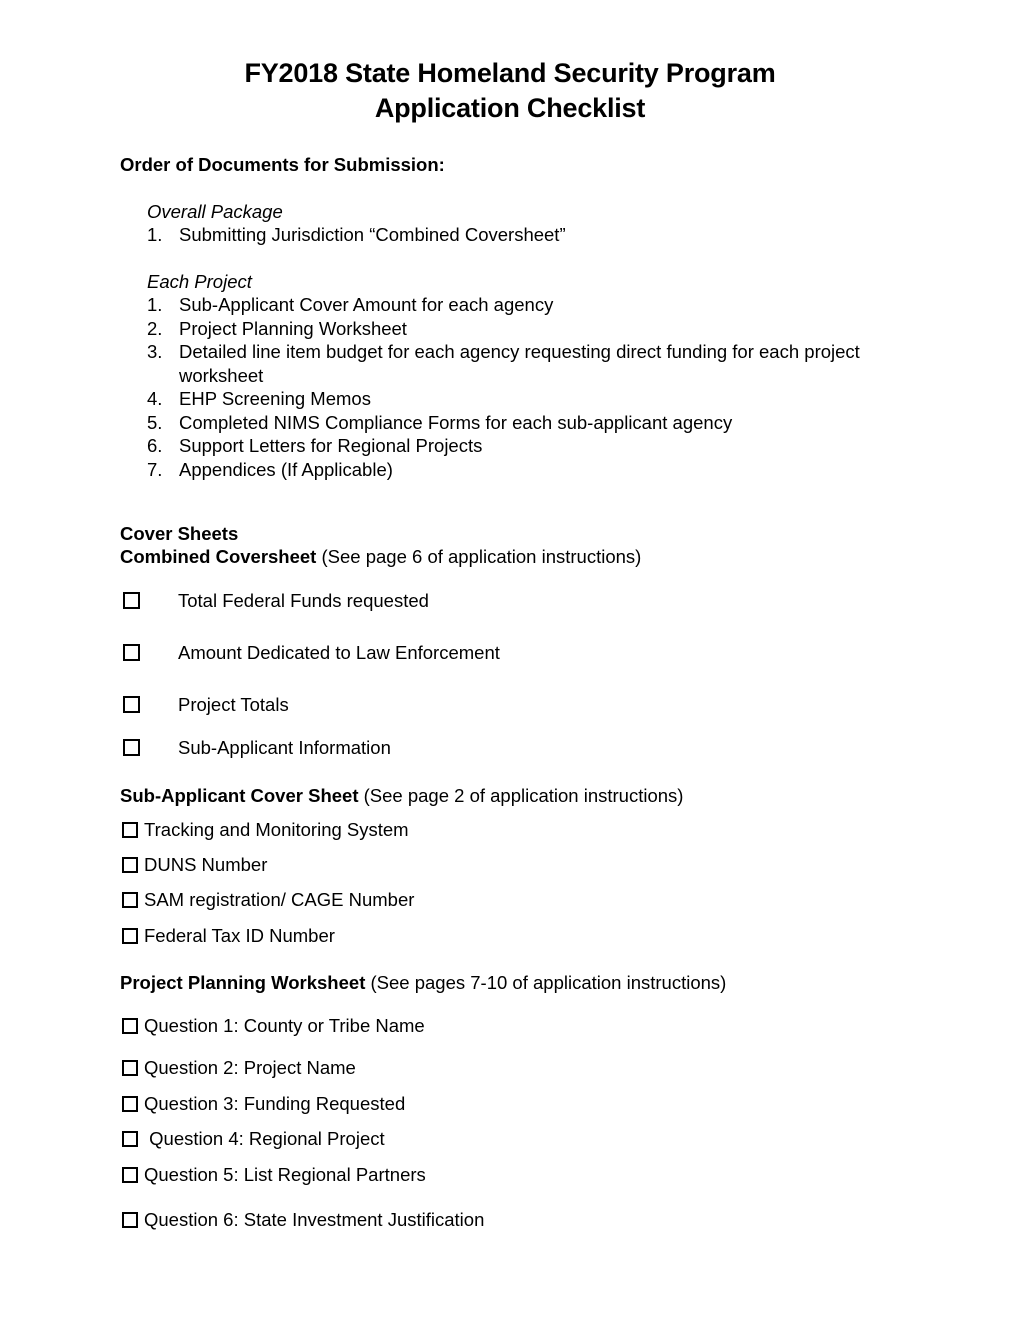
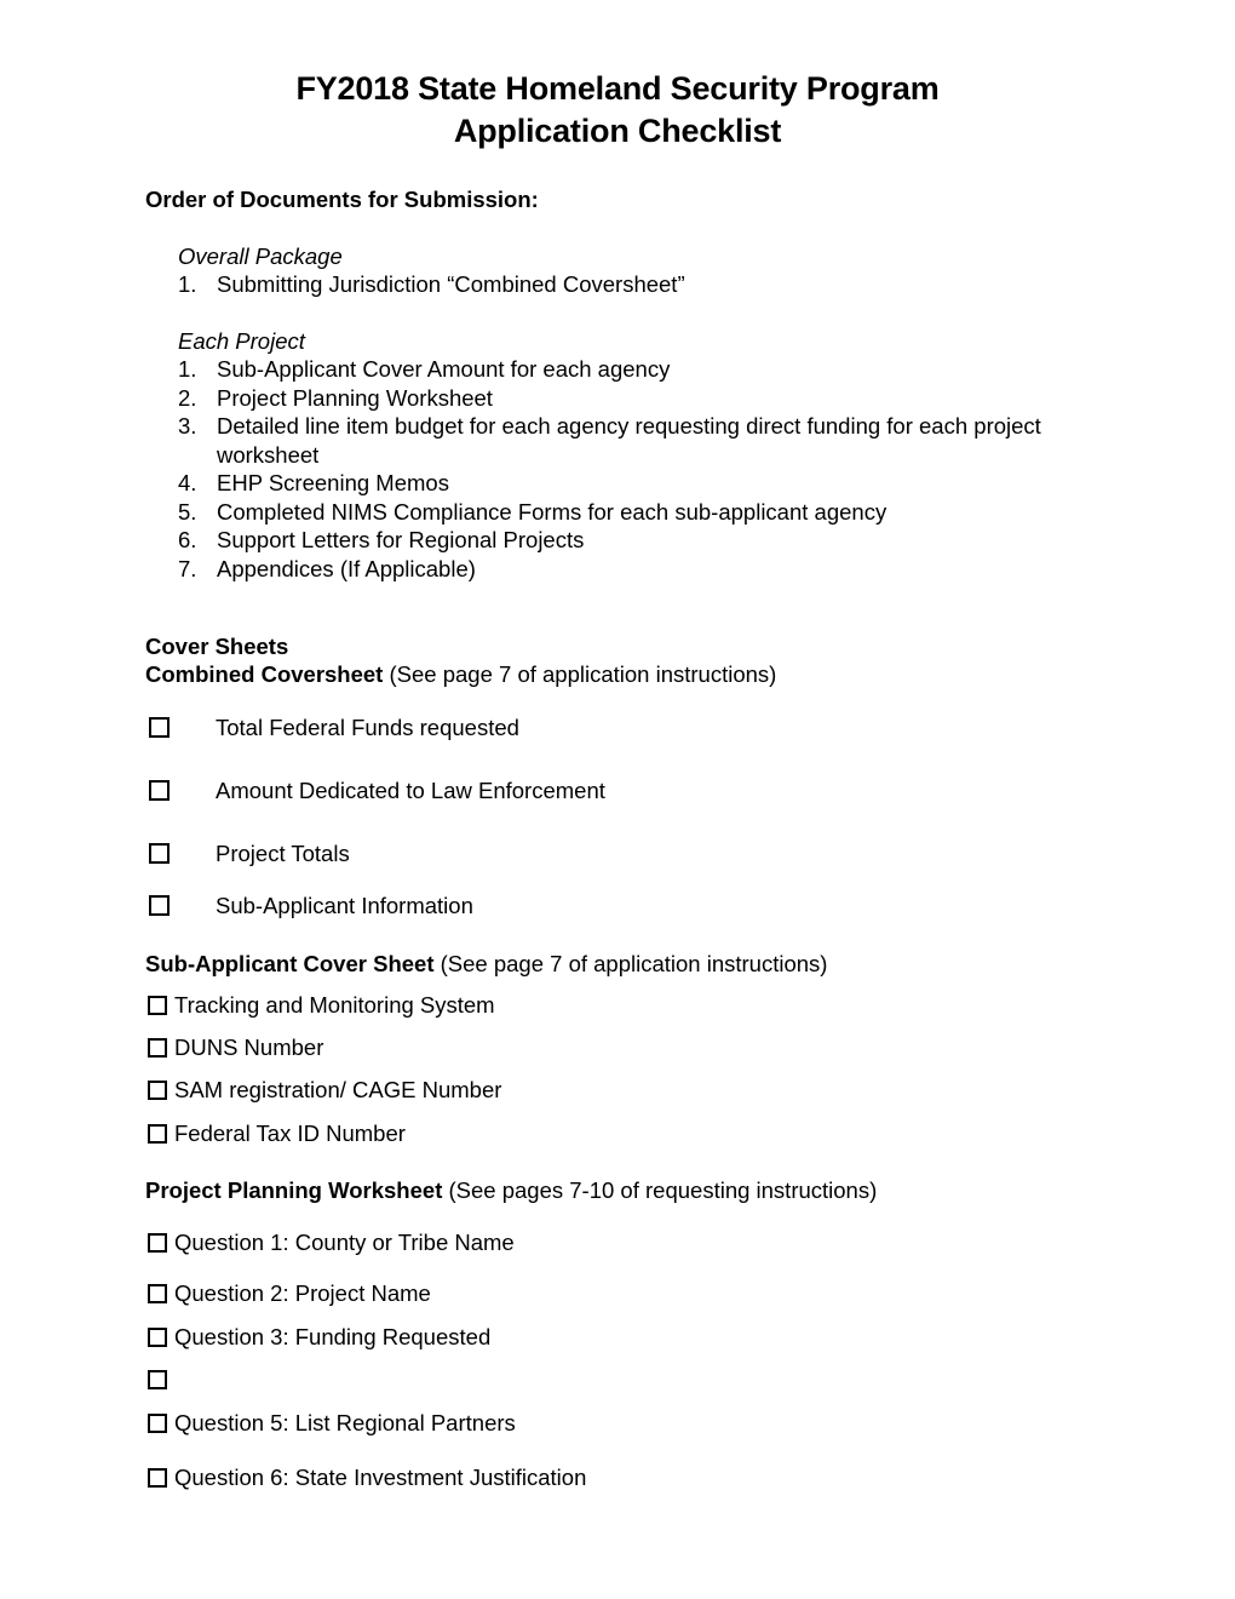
  FY2018 State Homeland Security Program
  Application Checklist
  Order of Documents for Submission:
  Overall Package
  1.
  Submitting Jurisdiction “Combined Coversheet”
  Each Project
  1.
  Sub-Applicant Cover Amount for each agency
  2.
  Project Planning Worksheet
  3.
  Detailed line item budget for each agency requesting direct funding for each project worksheet
  4.
  EHP Screening Memos
  5.
  Completed NIMS Compliance Forms for each sub-applicant agency
  6.
  Support Letters for Regional Projects
  7.
  Appendices (If Applicable)
  Cover Sheets
- Combined Coversheet (See page 6 of application instructions)
+ Combined Coversheet (See page 7 of application instructions)
  Total Federal Funds requested
  Amount Dedicated to Law Enforcement
  Project Totals
  Sub-Applicant Information
- Sub-Applicant Cover Sheet (See page 2 of application instructions)
+ Sub-Applicant Cover Sheet (See page 7 of application instructions)
  Tracking and Monitoring System
  DUNS Number
  SAM registration/ CAGE Number
  Federal Tax ID Number
- Project Planning Worksheet (See pages 7-10 of application instructions)
+ Project Planning Worksheet (See pages 7-10 of requesting instructions)
  Question 1: County or Tribe Name
  Question 2: Project Name
  Question 3: Funding Requested
- Question 4: Regional Project
  Question 5: List Regional Partners
  Question 6: State Investment Justification
